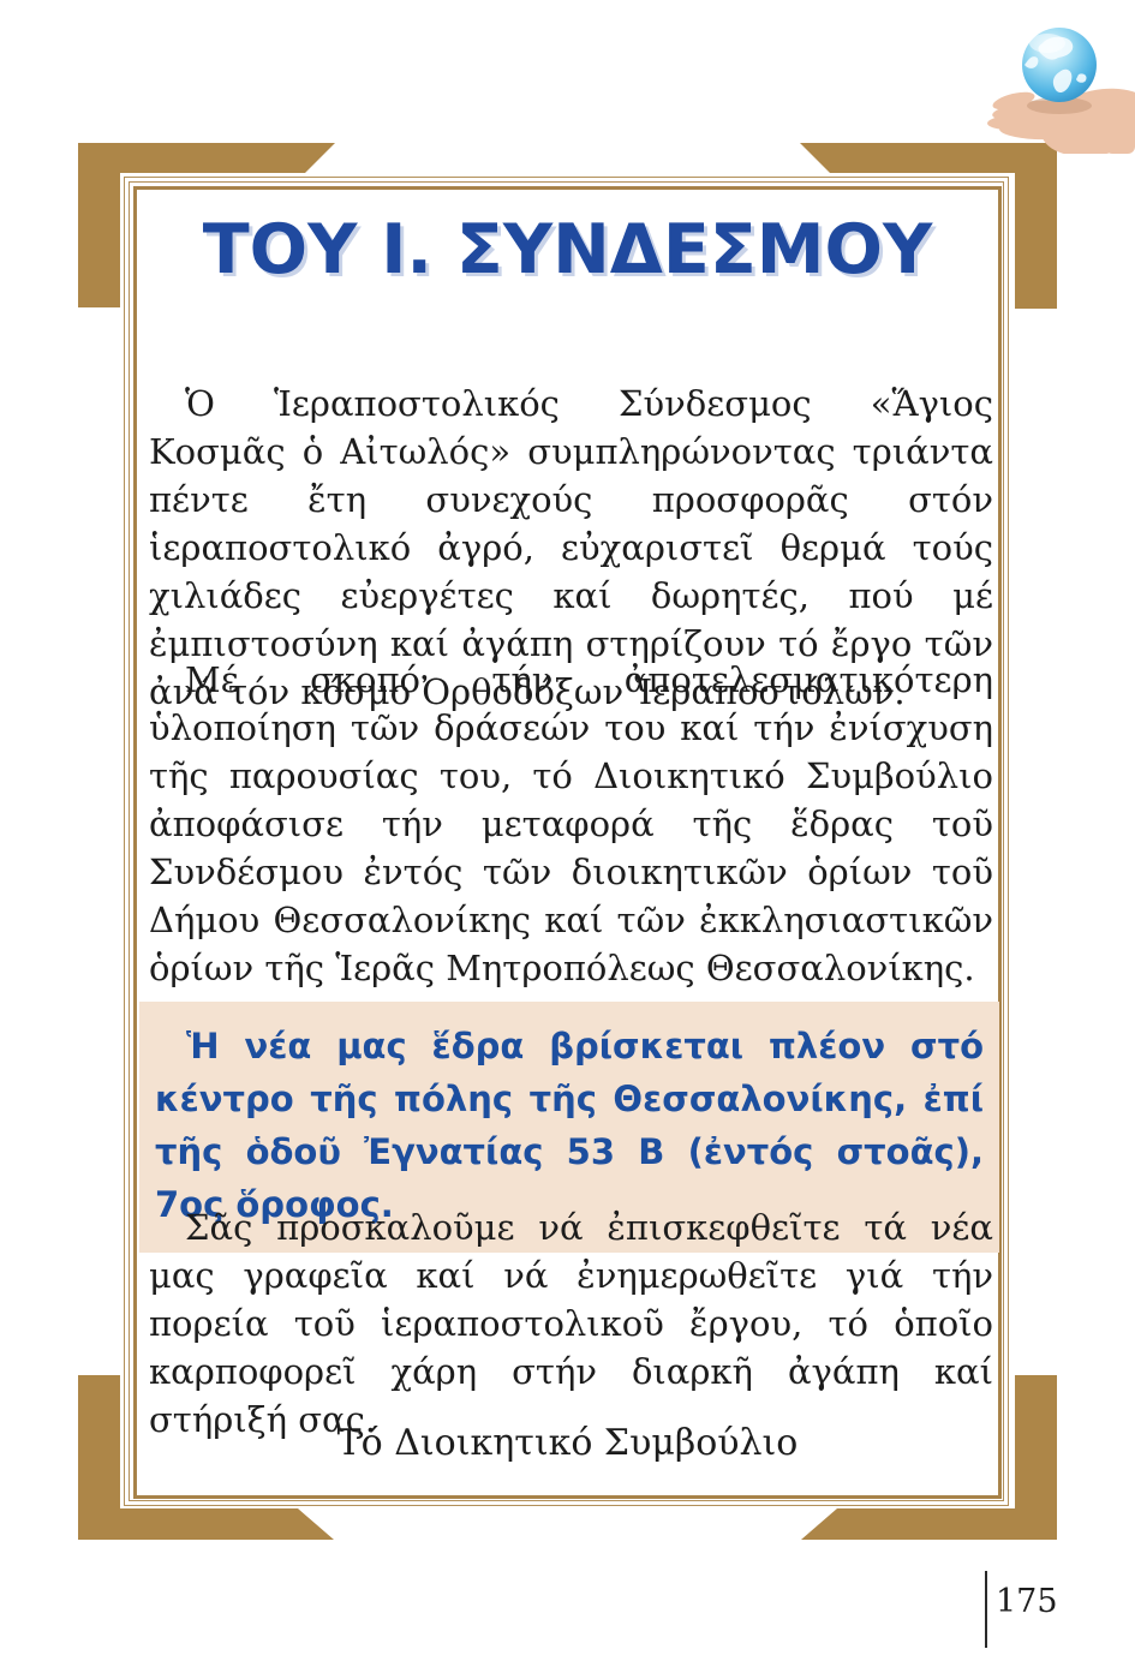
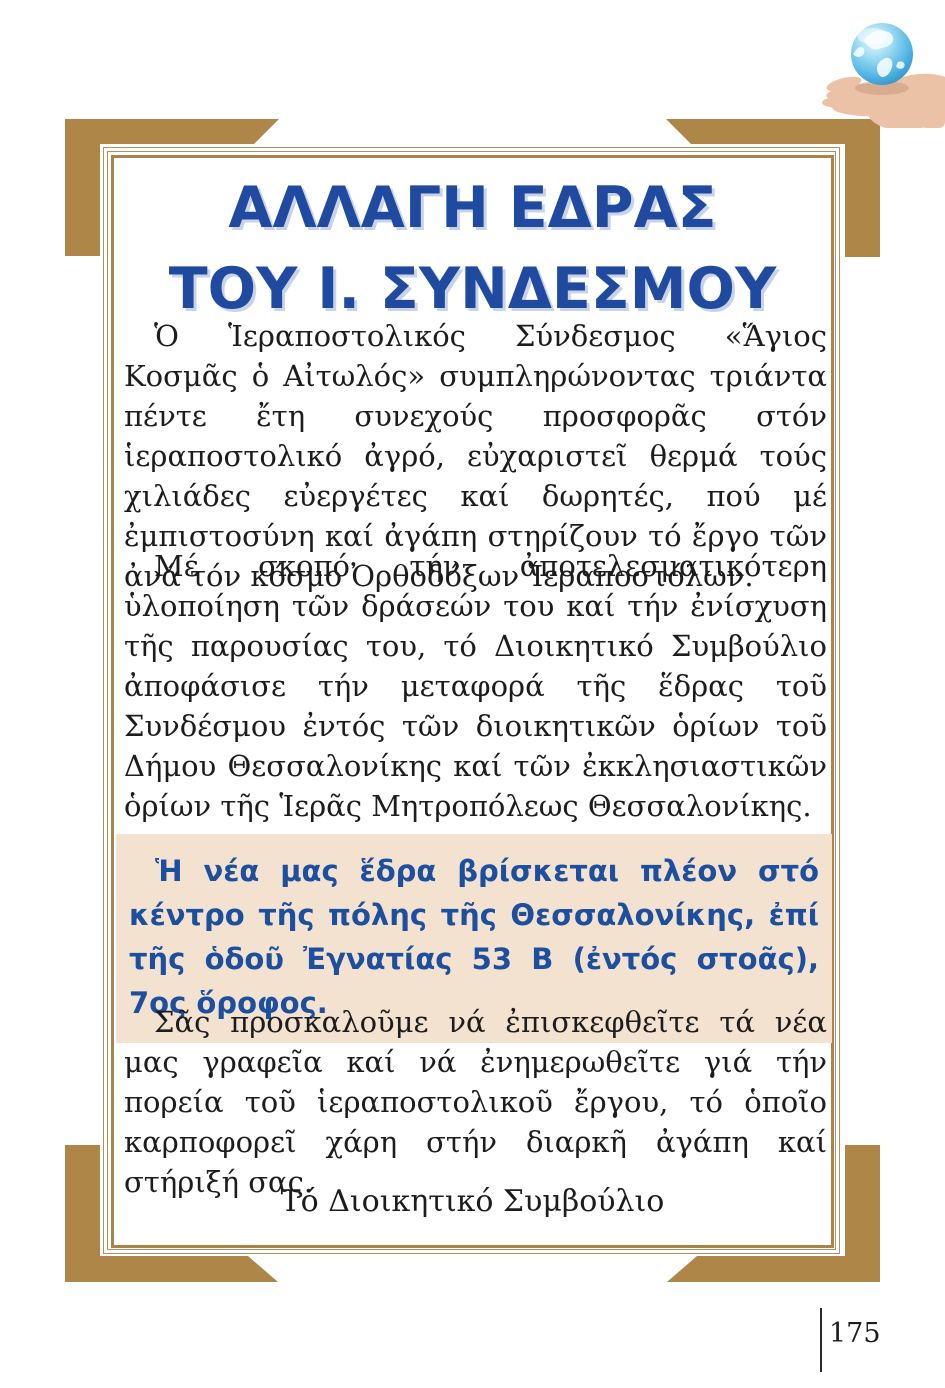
+ ΑΛΛΑΓΗ ΕΔΡΑΣ
  ΤΟΥ Ι. ΣΥΝΔΕΣΜΟΥ
  Ὁ Ἱεραποστολικός Σύνδεσμος «Ἅγιος Κοσμᾶς ὁ Αἰτωλός» συμπληρώνοντας τριάντα πέντε ἔτη συνεχούς προσφορᾶς στόν ἱεραποστολικό ἀγρό, εὐχαριστεῖ θερμά τούς χιλιάδες εὐεργέτες καί δωρητές, πού μέ ἐμπιστοσύνη καί ἀγάπη στηρίζουν τό ἔργο τῶν ἀνά τόν κόσμο Ὀρθοδόξων Ἱεραποστόλων.
  Μέ σκοπό τήν ἀποτελεσματικότερη ὑλοποίηση τῶν δράσεών του καί τήν ἐνίσχυση τῆς παρουσίας του, τό Διοικητικό Συμβούλιο ἀποφάσισε τήν μεταφορά τῆς ἕδρας τοῦ Συνδέσμου ἐντός τῶν διοικητικῶν ὁρίων τοῦ Δήμου Θεσσαλονίκης καί τῶν ἐκκλησιαστικῶν ὁρίων τῆς Ἱερᾶς Μητροπόλεως Θεσσαλονίκης.
  Ἡ νέα μας ἕδρα βρίσκεται πλέον στό κέντρο τῆς πόλης τῆς Θεσσαλονίκης, ἐπί τῆς ὁδοῦ Ἐγνατίας 53 Β (ἐντός στοᾶς), 7ος ὅροφος.
  Σᾶς προσκαλοῦμε νά ἐπισκεφθεῖτε τά νέα μας γραφεῖα καί νά ἐνημερωθεῖτε γιά τήν πορεία τοῦ ἱεραποστολικοῦ ἔργου, τό ὁποῖο καρποφορεῖ χάρη στήν διαρκῆ ἀγάπη καί στήριξή σας.
  Τό Διοικητικό Συμβούλιο
  175
